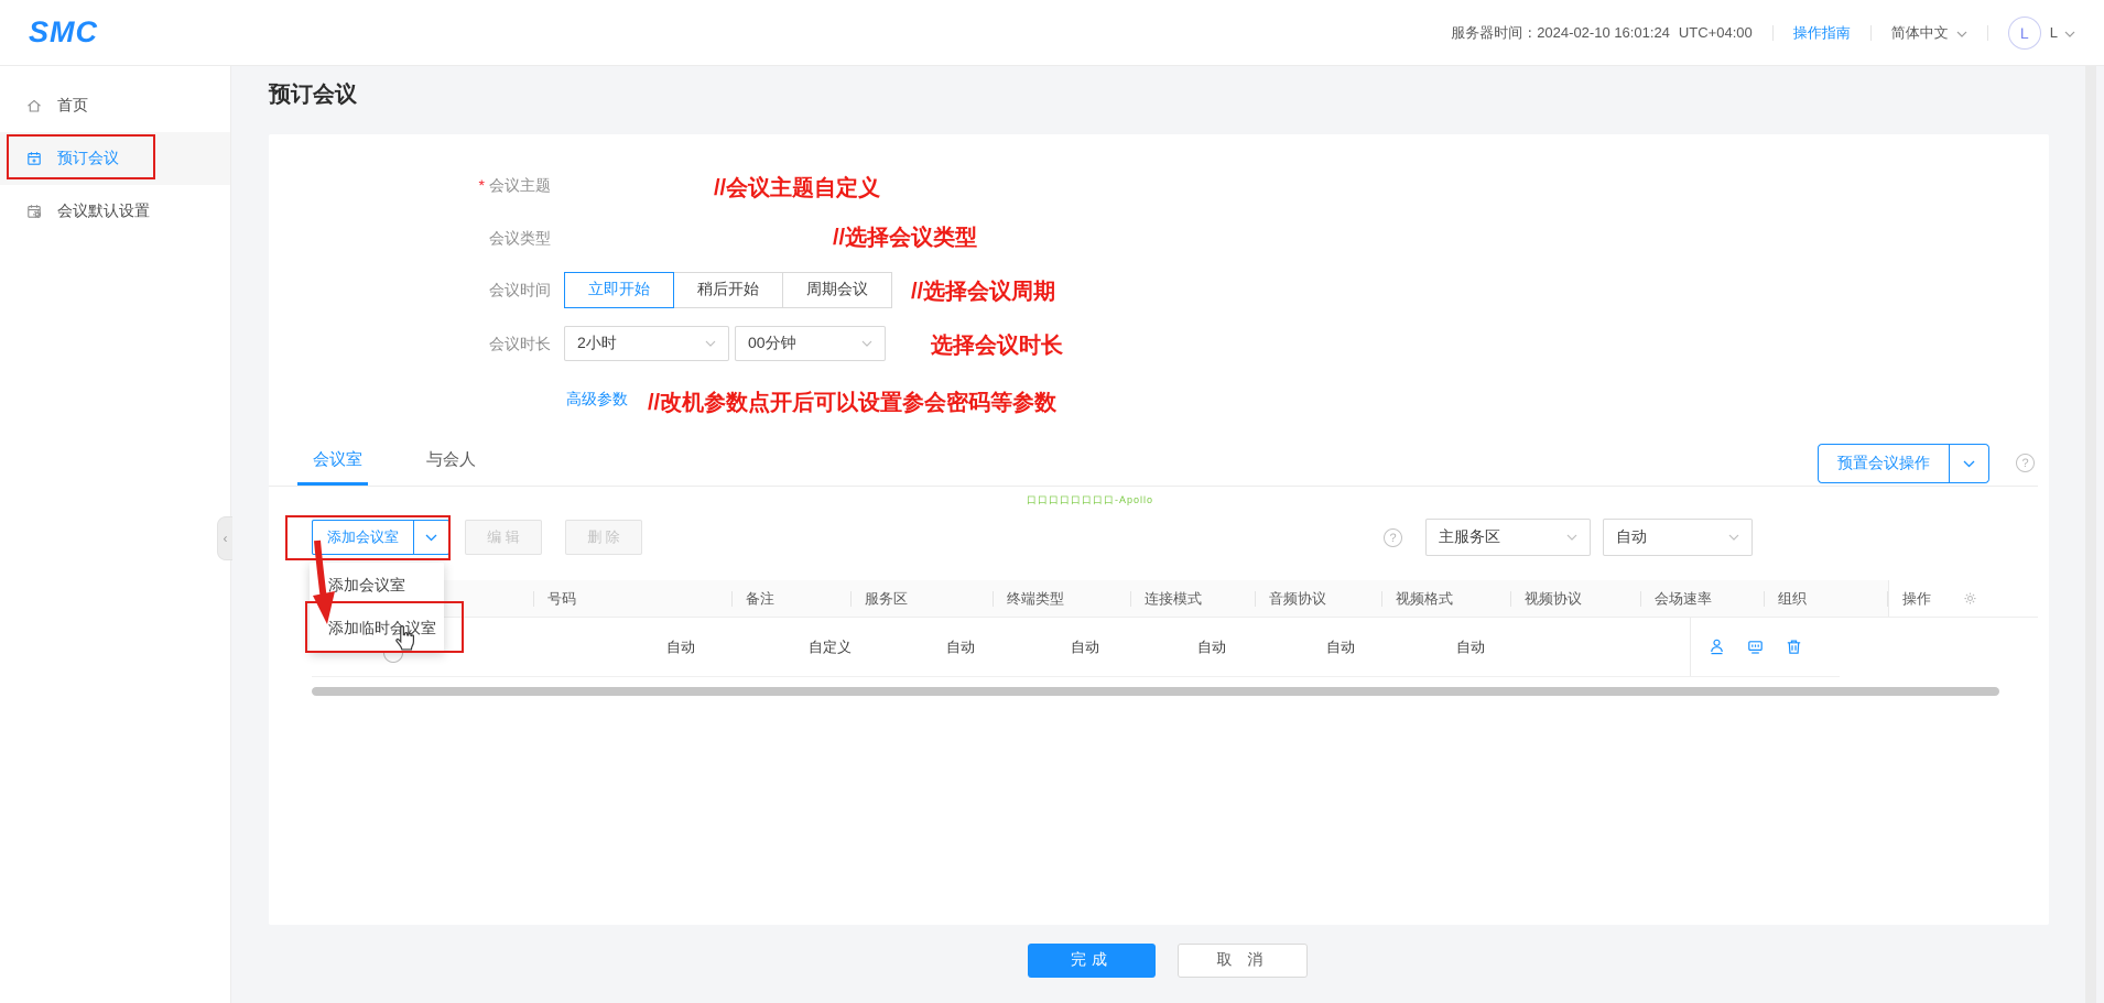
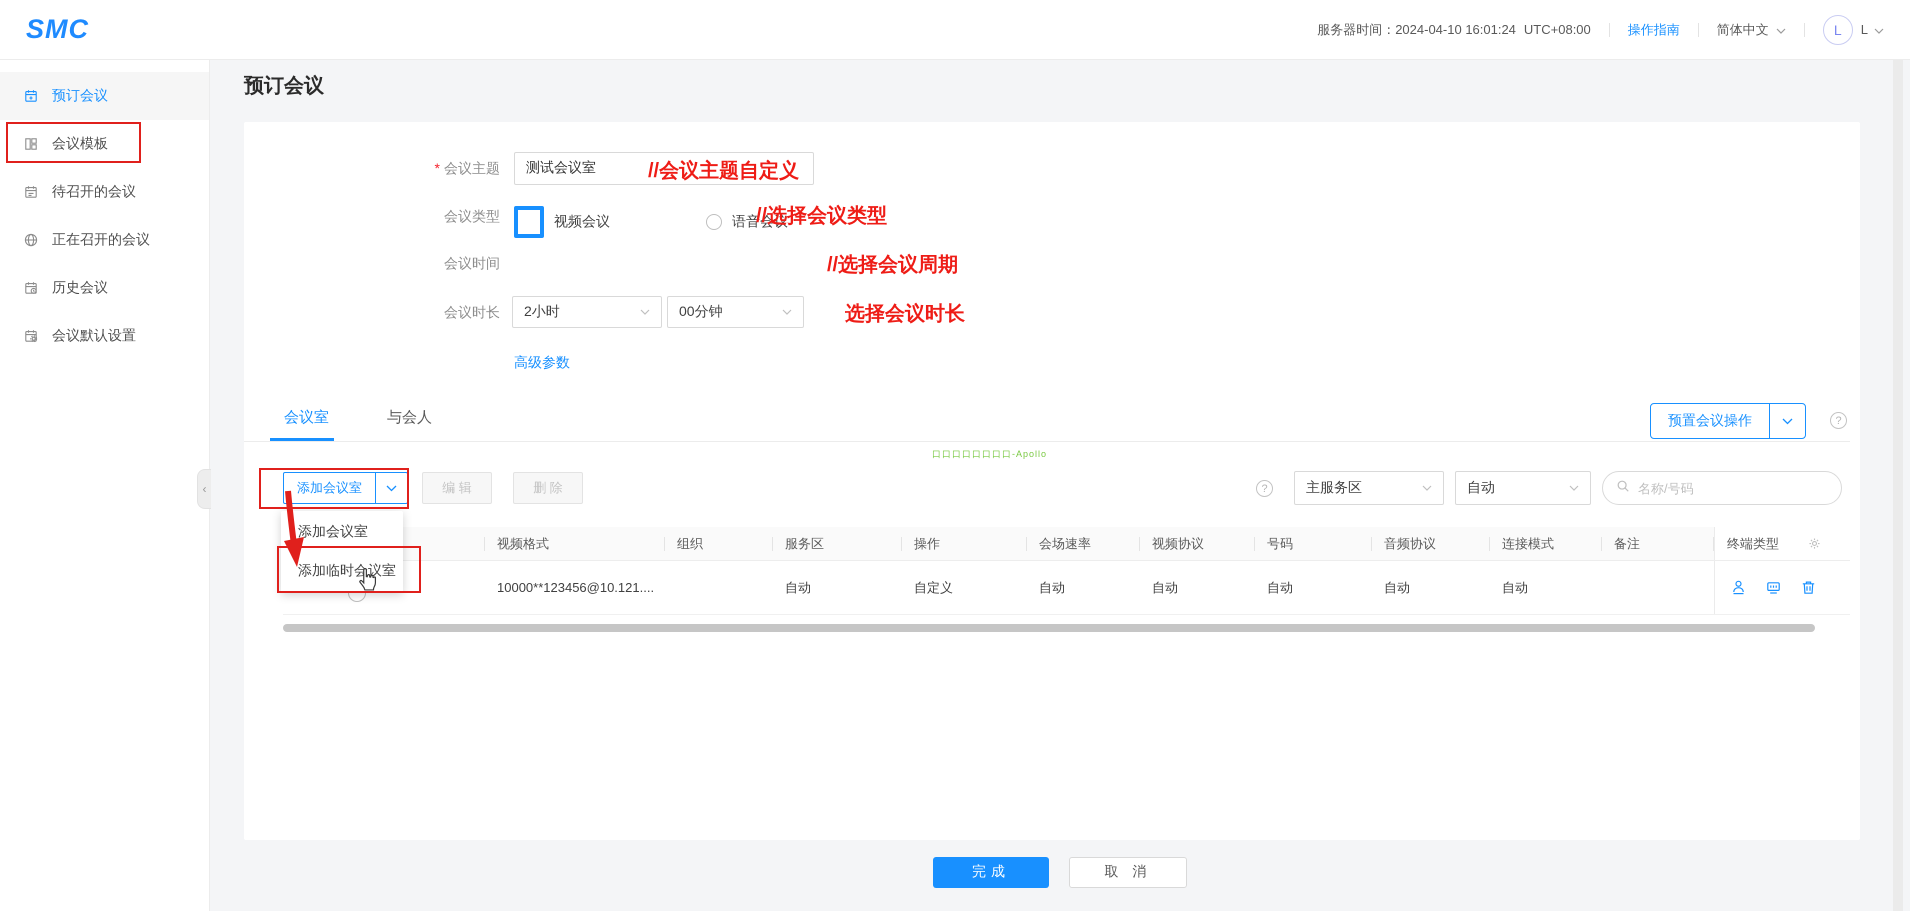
  SMC
  服务器时间：
- 2024-02-10 16:01:24
+ 2024-04-10 16:01:24
- UTC+04:00
+ UTC+08:00
  操作指南
  简体中文
  L
  L
- 首页
  预订会议
+ 会议模板
+ 待召开的会议
+ 正在召开的会议
+ 历史会议
  会议默认设置
  ‹
  预订会议
  * 会议主题
+ 测试会议室
  //会议主题自定义
  会议类型
+ 视频会议
+ 语音会议
  //选择会议类型
  会议时间
- 立即开始
- 稍后开始
- 周期会议
  //选择会议周期
  会议时长
  2小时
  00分钟
  选择会议时长
  高级参数
- //改机参数点开后可以设置参会密码等参数
  会议室
  与会人
  预置会议操作
  ?
  口口口口口口口口-Apollo
  添加会议室
  编 辑
  删 除
  ?
  主服务区
  自动
+ 名称/号码
- 号码
+ 视频格式
- 备注
+ 组织
  服务区
- 终端类型
+ 操作
- 连接模式
+ 会场速率
- 音频协议
+ 视频协议
- 视频格式
+ 号码
- 视频协议
+ 音频协议
- 会场速率
+ 连接模式
- 组织
+ 备注
- 操作
+ 终端类型
+ 10000**123456@10.121....
  自动
  自定义
  自动
  自动
  自动
  自动
  自动
  添加会议室
  添加临时会议室
  完成
  取 消
